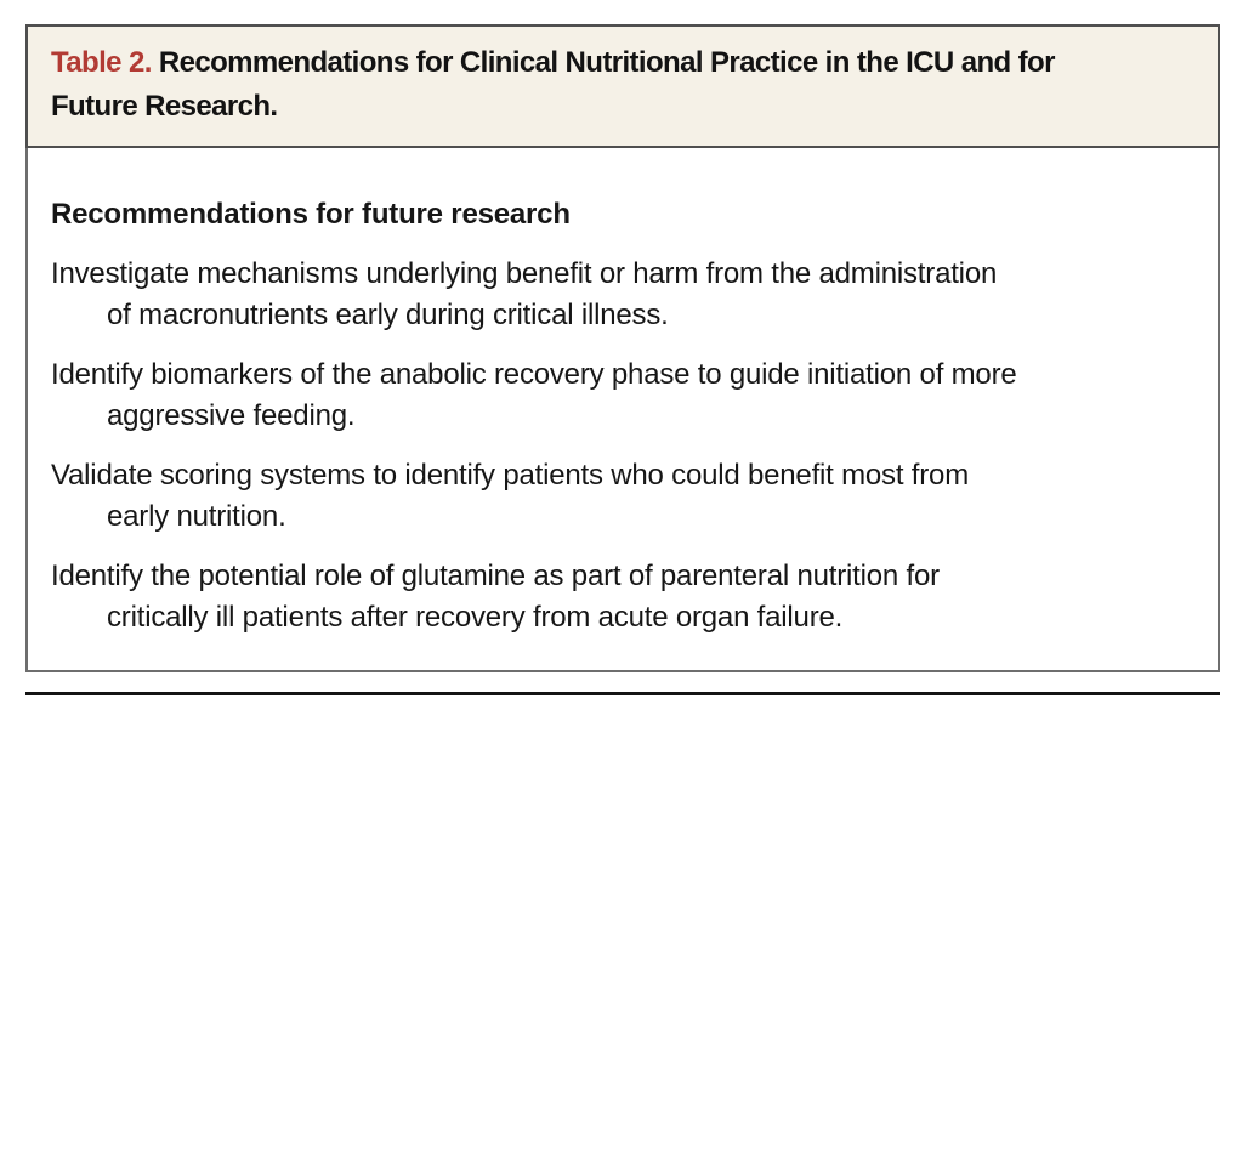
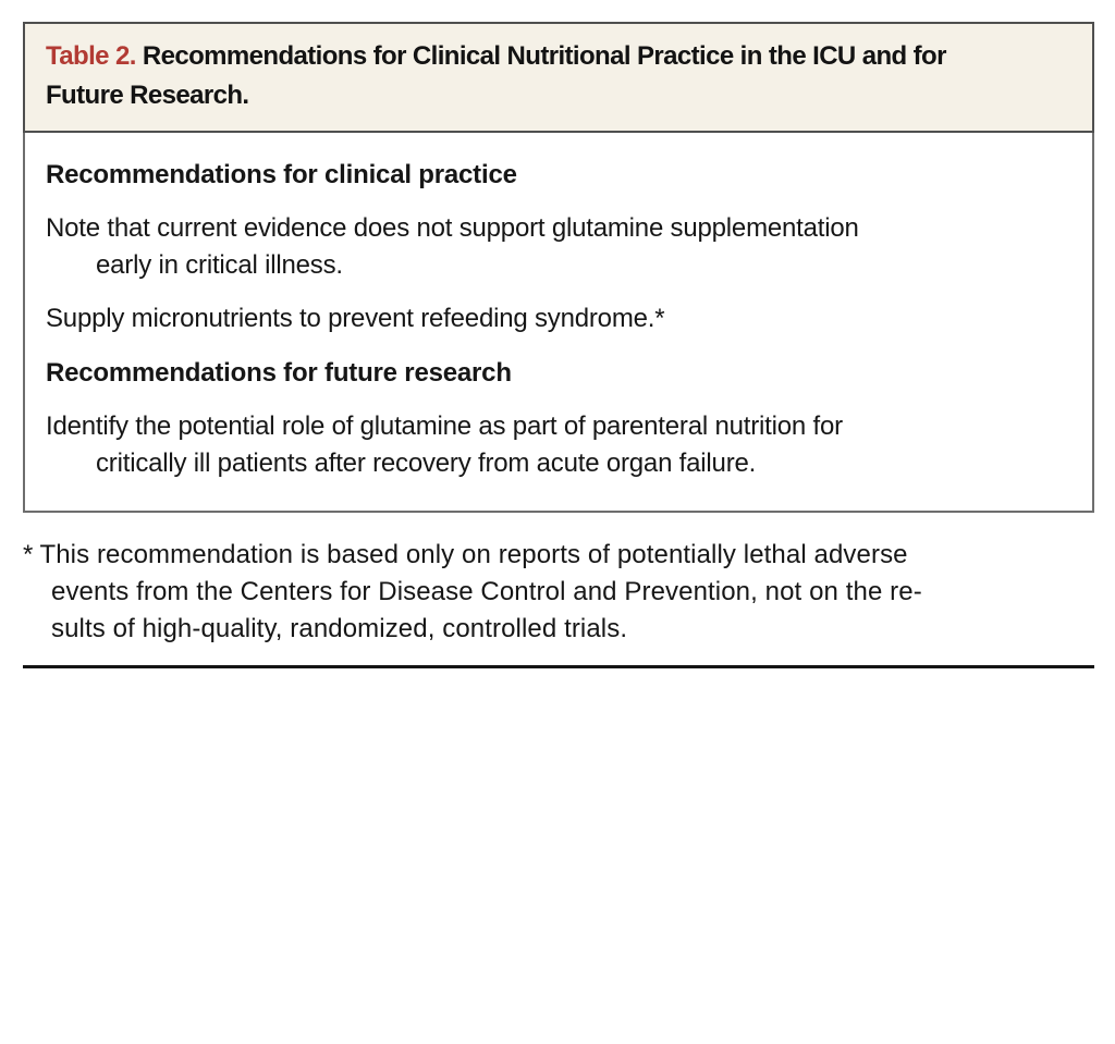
  Table 2. Recommendations for Clinical Nutritional Practice in the ICU and for
  Future Research.
+ Recommendations for clinical practice
+ Note that current evidence does not support glutamine supplementation
+ early in critical illness.
+ Supply micronutrients to prevent refeeding syndrome.*
  Recommendations for future research
- Investigate mechanisms underlying benefit or harm from the administration
- of macronutrients early during critical illness.
- Identify biomarkers of the anabolic recovery phase to guide initiation of more
- aggressive feeding.
- Validate scoring systems to identify patients who could benefit most from
- early nutrition.
  Identify the potential role of glutamine as part of parenteral nutrition for
  critically ill patients after recovery from acute organ failure.
+ * This recommendation is based only on reports of potentially lethal adverse
+ events from the Centers for Disease Control and Prevention, not on the re-
+ sults of high-quality, randomized, controlled trials.
